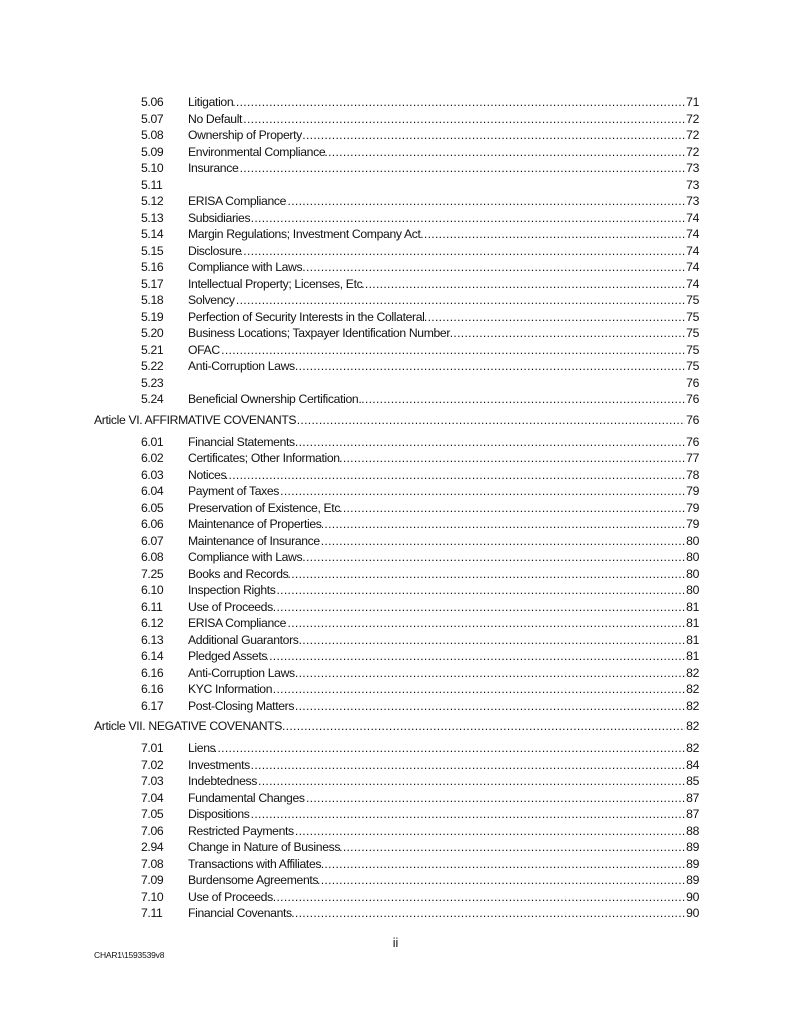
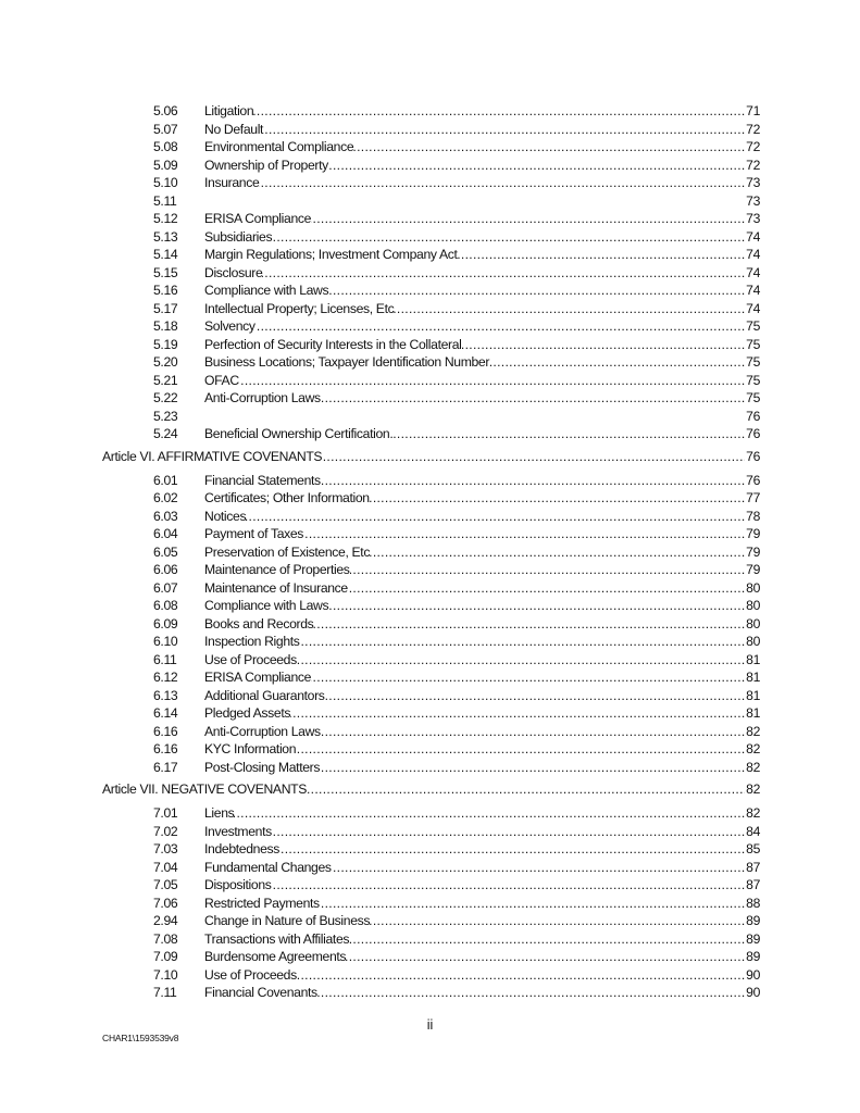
  5.06
  Litigation
  71
  5.07
  No Default
  72
  5.08
- Ownership of Property
+ Environmental Compliance
  72
  5.09
- Environmental Compliance
+ Ownership of Property
  72
  5.10
  Insurance
  73
  5.11
  73
  5.12
  ERISA Compliance
  73
  5.13
  Subsidiaries
  74
  5.14
  Margin Regulations; Investment Company Act
  74
  5.15
  Disclosure
  74
  5.16
  Compliance with Laws
  74
  5.17
  Intellectual Property; Licenses, Etc
  74
  5.18
  Solvency
  75
  5.19
  Perfection of Security Interests in the Collateral
  75
  5.20
  Business Locations; Taxpayer Identification Number
  75
  5.21
  OFAC
  75
  5.22
  Anti-Corruption Laws
  75
  5.23
  76
  5.24
  Beneficial Ownership Certification.
  76
  Article VI. AFFIRMATIVE COVENANTS
  76
  6.01
  Financial Statements
  76
  6.02
  Certificates; Other Information
  77
  6.03
  Notices
  78
  6.04
  Payment of Taxes
  79
  6.05
  Preservation of Existence, Etc
  79
  6.06
  Maintenance of Properties
  79
  6.07
  Maintenance of Insurance
  80
  6.08
  Compliance with Laws
  80
- 7.25
+ 6.09
  Books and Records
  80
  6.10
  Inspection Rights
  80
  6.11
  Use of Proceeds
  81
  6.12
  ERISA Compliance
  81
  6.13
  Additional Guarantors
  81
  6.14
  Pledged Assets
  81
  6.16
  Anti-Corruption Laws
  82
  6.16
  KYC Information
  82
  6.17
  Post-Closing Matters
  82
  Article VII. NEGATIVE COVENANTS
  82
  7.01
  Liens
  82
  7.02
  Investments
  84
  7.03
  Indebtedness
  85
  7.04
  Fundamental Changes
  87
  7.05
  Dispositions
  87
  7.06
  Restricted Payments
  88
  2.94
  Change in Nature of Business
  89
  7.08
  Transactions with Affiliates
  89
  7.09
  Burdensome Agreements
  89
  7.10
  Use of Proceeds
  90
  7.11
  Financial Covenants
  90
  ii
  CHAR1\1593539v8
